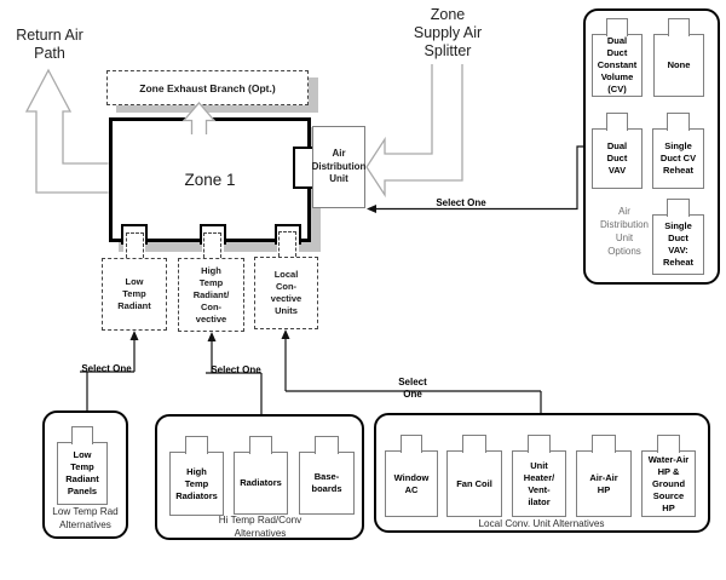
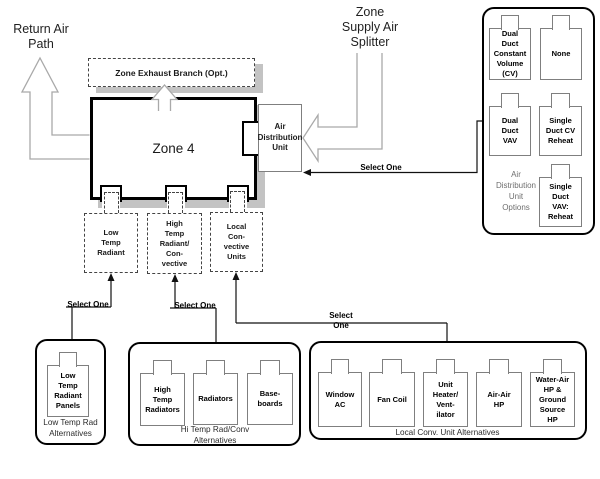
  Return Air
  Path
  Zone
  Supply Air
  Splitter
  Zone Exhaust Branch (Opt.)
- Zone 1
+ Zone 4
  Low
  Temp
  Radiant
  High
  Temp
  Radiant/
  Con-
  vective
  Local
  Con-
  vective
  Units
  Air
  Distribution
  Unit
  Dual
  Duct
  Constant
  Volume
  (CV)
  None
  Dual
  Duct
  VAV
  Single
  Duct CV
  Reheat
  Air
  Distribution
  Unit
  Options
  Single
  Duct
  VAV:
  Reheat
  Select One
  Select One
  Select One
  Select
  One
  Low
  Temp
  Radiant
  Panels
  Low Temp Rad
  Alternatives
  High
  Temp
  Radiators
  Radiators
  Base-
  boards
  Hi Temp Rad/Conv
  Alternatives
  Window
  AC
  Fan Coil
  Unit
  Heater/
  Vent-
  ilator
  Air-Air
  HP
  Water-Air
  HP &
  Ground
  Source
  HP
  Local Conv. Unit Alternatives
